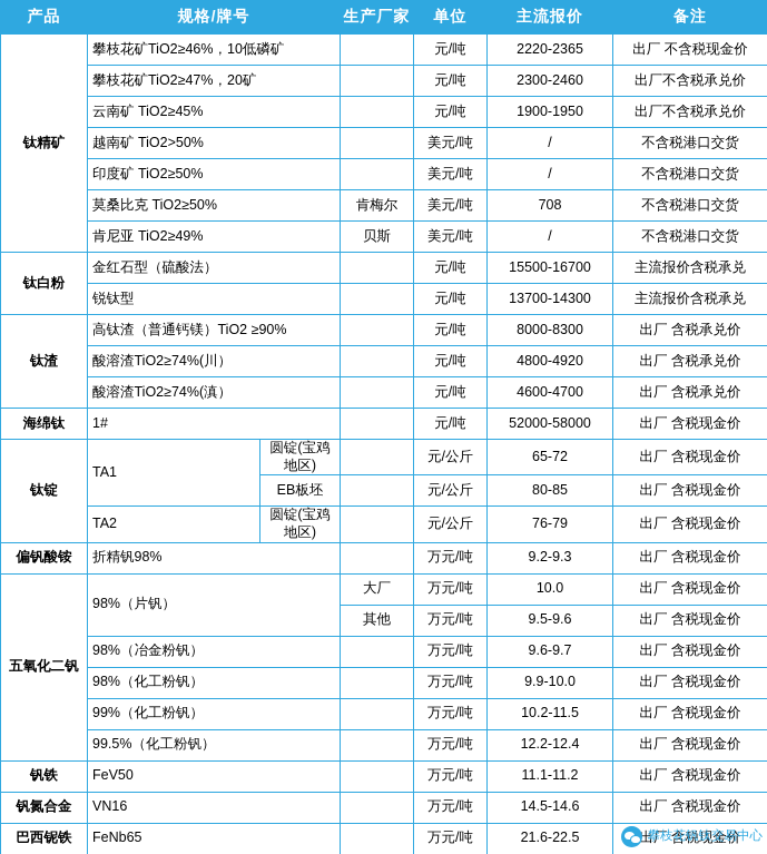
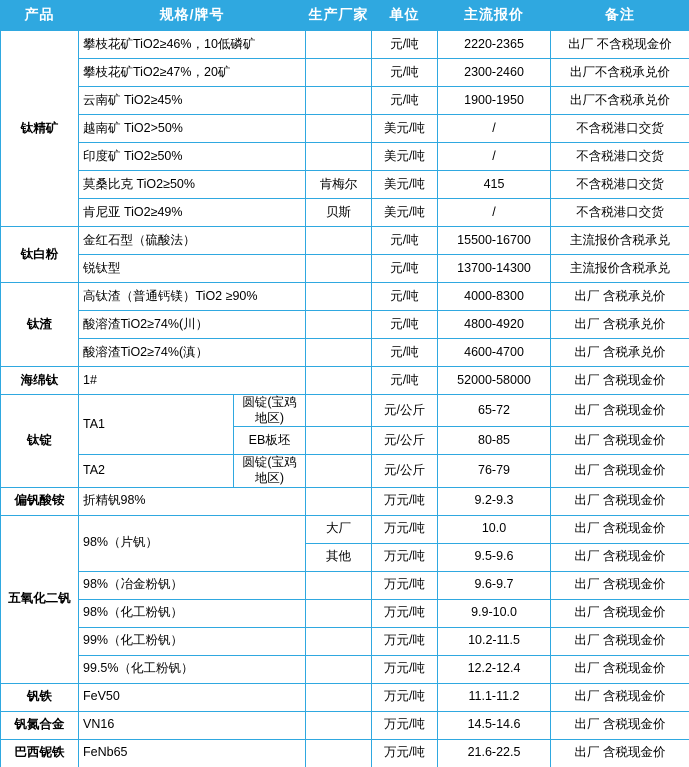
  产品	规格/牌号	生产厂家	单位	主流报价	备注
  钛精矿	攀枝花矿TiO2≥46%，10低磷矿		元/吨	2220-2365	出厂 不含税现金价
  攀枝花矿TiO2≥47%，20矿		元/吨	2300-2460	出厂不含税承兑价
  云南矿 TiO2≥45%		元/吨	1900-1950	出厂不含税承兑价
  越南矿 TiO2>50%		美元/吨	/	不含税港口交货
  印度矿 TiO2≥50%		美元/吨	/	不含税港口交货
- 莫桑比克 TiO2≥50%	肯梅尔	美元/吨	708	不含税港口交货
+ 莫桑比克 TiO2≥50%	肯梅尔	美元/吨	415	不含税港口交货
  肯尼亚 TiO2≥49%	贝斯	美元/吨	/	不含税港口交货
  钛白粉	金红石型（硫酸法）		元/吨	15500-16700	主流报价含税承兑
  锐钛型		元/吨	13700-14300	主流报价含税承兑
- 钛渣	高钛渣（普通钙镁）TiO2 ≥90%		元/吨	8000-8300	出厂 含税承兑价
+ 钛渣	高钛渣（普通钙镁）TiO2 ≥90%		元/吨	4000-8300	出厂 含税承兑价
  酸溶渣TiO2≥74%(川）		元/吨	4800-4920	出厂 含税承兑价
  酸溶渣TiO2≥74%(滇）		元/吨	4600-4700	出厂 含税承兑价
  海绵钛	1#		元/吨	52000-58000	出厂 含税现金价
  钛锭	TA1	圆锭(宝鸡地区)		元/公斤	65-72	出厂 含税现金价
  EB板坯		元/公斤	80-85	出厂 含税现金价
  TA2	圆锭(宝鸡地区)		元/公斤	76-79	出厂 含税现金价
  偏钒酸铵	折精钒98%		万元/吨	9.2-9.3	出厂 含税现金价
  五氧化二钒	98%（片钒）	大厂	万元/吨	10.0	出厂 含税现金价
  其他	万元/吨	9.5-9.6	出厂 含税现金价
  98%（冶金粉钒）		万元/吨	9.6-9.7	出厂 含税现金价
  98%（化工粉钒）		万元/吨	9.9-10.0	出厂 含税现金价
  99%（化工粉钒）		万元/吨	10.2-11.5	出厂 含税现金价
  99.5%（化工粉钒）		万元/吨	12.2-12.4	出厂 含税现金价
  钒铁	FeV50		万元/吨	11.1-11.2	出厂 含税现金价
  钒氮合金	VN16		万元/吨	14.5-14.6	出厂 含税现金价
  巴西铌铁	FeNb65		万元/吨	21.6-22.5	出厂 含税现金价
- 攀枝花钒钛交易中心
